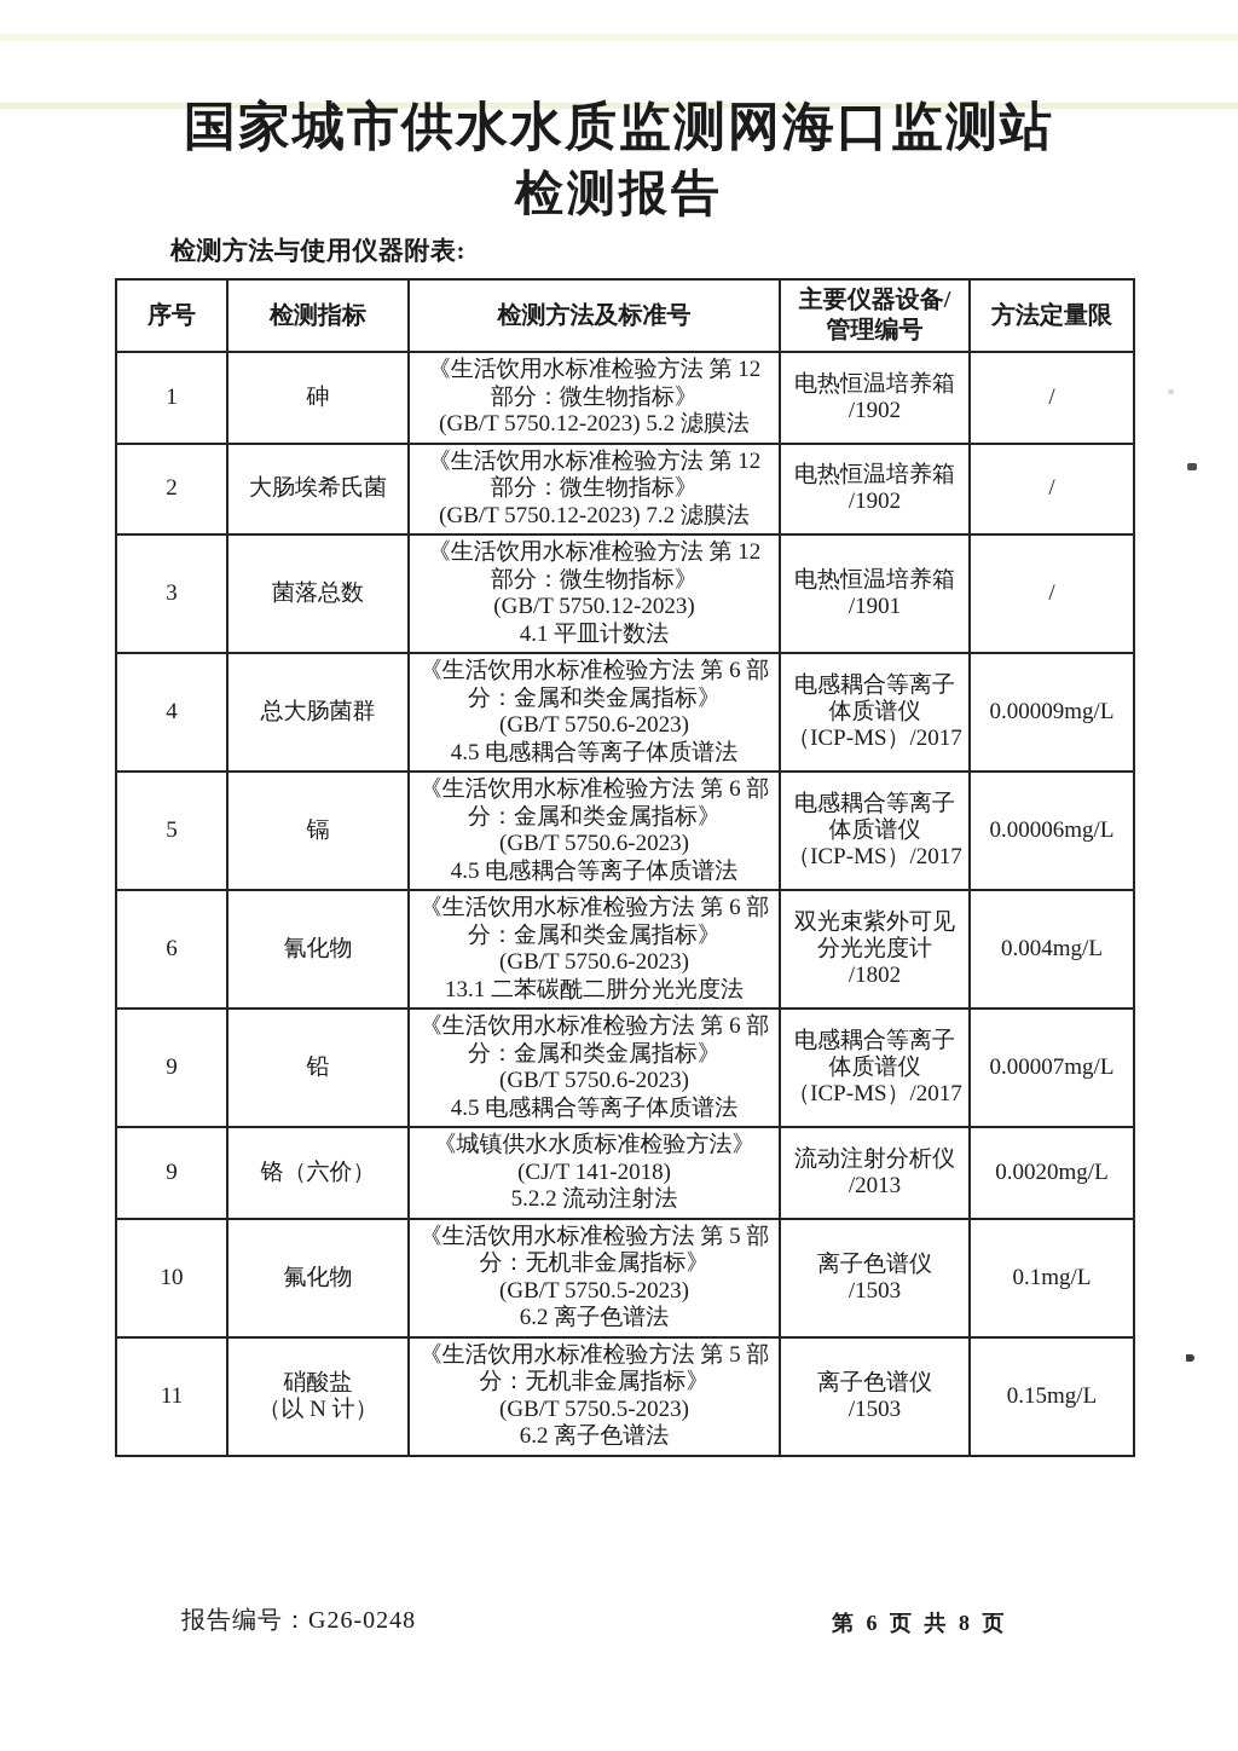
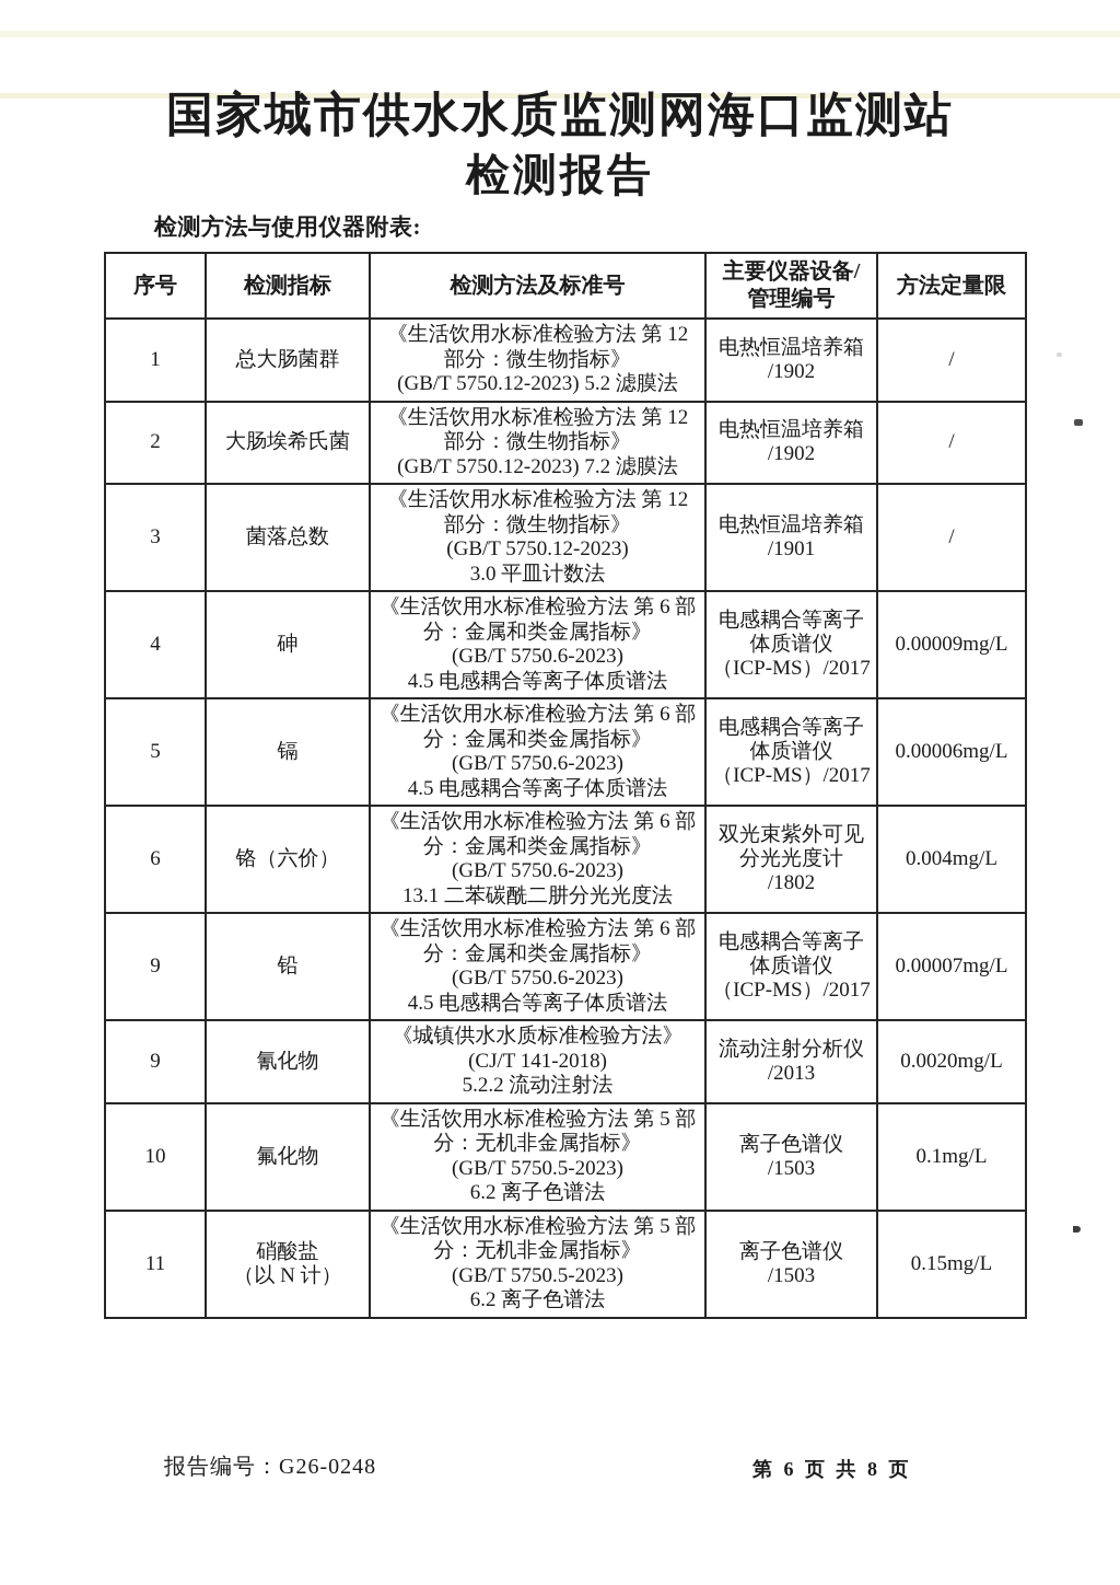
  国家城市供水水质监测网海口监测站
  检测报告
  检测方法与使用仪器附表:
  序号	检测指标	检测方法及标准号	主要仪器设备/ 管理编号	方法定量限
- 1	砷	《生活饮用水标准检验方法 第 12 部分：微生物指标》 (GB/T 5750.12-2023) 5.2 滤膜法	电热恒温培养箱 /1902	/
+ 1	总大肠菌群	《生活饮用水标准检验方法 第 12 部分：微生物指标》 (GB/T 5750.12-2023) 5.2 滤膜法	电热恒温培养箱 /1902	/
  2	大肠埃希氏菌	《生活饮用水标准检验方法 第 12 部分：微生物指标》 (GB/T 5750.12-2023) 7.2 滤膜法	电热恒温培养箱 /1902	/
- 3	菌落总数	《生活饮用水标准检验方法 第 12 部分：微生物指标》 (GB/T 5750.12-2023) 4.1 平皿计数法	电热恒温培养箱 /1901	/
+ 3	菌落总数	《生活饮用水标准检验方法 第 12 部分：微生物指标》 (GB/T 5750.12-2023) 3.0 平皿计数法	电热恒温培养箱 /1901	/
- 4	总大肠菌群	《生活饮用水标准检验方法 第 6 部 分：金属和类金属指标》 (GB/T 5750.6-2023) 4.5 电感耦合等离子体质谱法	电感耦合等离子 体质谱仪 （ICP-MS）/2017	0.00009mg/L
+ 4	砷	《生活饮用水标准检验方法 第 6 部 分：金属和类金属指标》 (GB/T 5750.6-2023) 4.5 电感耦合等离子体质谱法	电感耦合等离子 体质谱仪 （ICP-MS）/2017	0.00009mg/L
  5	镉	《生活饮用水标准检验方法 第 6 部 分：金属和类金属指标》 (GB/T 5750.6-2023) 4.5 电感耦合等离子体质谱法	电感耦合等离子 体质谱仪 （ICP-MS）/2017	0.00006mg/L
- 6	氰化物	《生活饮用水标准检验方法 第 6 部 分：金属和类金属指标》 (GB/T 5750.6-2023) 13.1 二苯碳酰二肼分光光度法	双光束紫外可见 分光光度计 /1802	0.004mg/L
+ 6	铬（六价）	《生活饮用水标准检验方法 第 6 部 分：金属和类金属指标》 (GB/T 5750.6-2023) 13.1 二苯碳酰二肼分光光度法	双光束紫外可见 分光光度计 /1802	0.004mg/L
  9	铅	《生活饮用水标准检验方法 第 6 部 分：金属和类金属指标》 (GB/T 5750.6-2023) 4.5 电感耦合等离子体质谱法	电感耦合等离子 体质谱仪 （ICP-MS）/2017	0.00007mg/L
- 9	铬（六价）	《城镇供水水质标准检验方法》 (CJ/T 141-2018) 5.2.2 流动注射法	流动注射分析仪 /2013	0.0020mg/L
+ 9	氰化物	《城镇供水水质标准检验方法》 (CJ/T 141-2018) 5.2.2 流动注射法	流动注射分析仪 /2013	0.0020mg/L
  10	氟化物	《生活饮用水标准检验方法 第 5 部 分：无机非金属指标》 (GB/T 5750.5-2023) 6.2 离子色谱法	离子色谱仪 /1503	0.1mg/L
  11	硝酸盐 （以 N 计）	《生活饮用水标准检验方法 第 5 部 分：无机非金属指标》 (GB/T 5750.5-2023) 6.2 离子色谱法	离子色谱仪 /1503	0.15mg/L
  报告编号：G26-0248
  第 6 页 共 8 页
